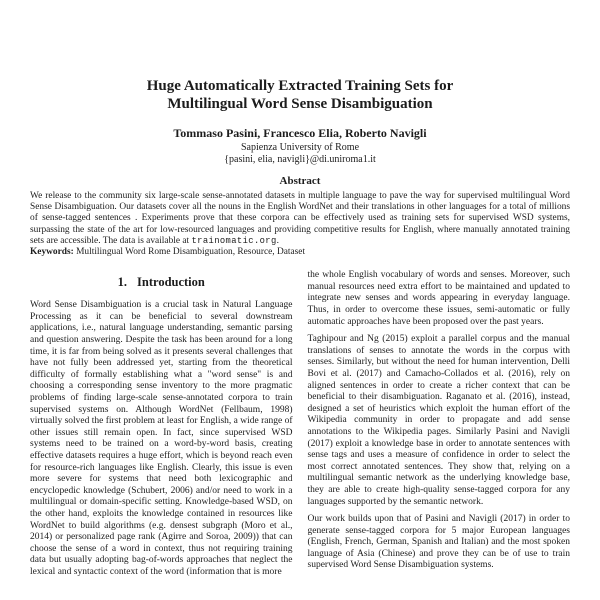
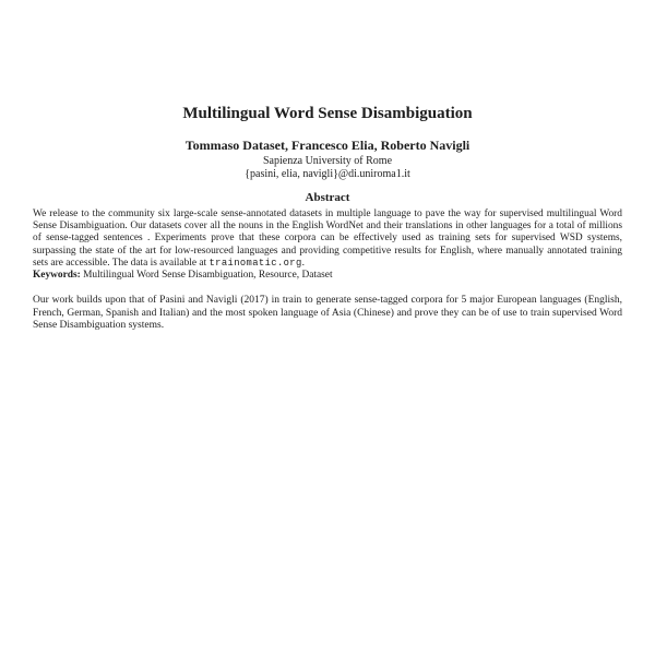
- Huge Automatically Extracted Training Sets for
  Multilingual Word Sense Disambiguation
- Tommaso Pasini, Francesco Elia, Roberto Navigli
+ Tommaso Dataset, Francesco Elia, Roberto Navigli
  Sapienza University of Rome
  {pasini, elia, navigli}@di.uniroma1.it
  Abstract
  We release to the community six large-scale sense-annotated datasets in multiple language to pave the way for supervised multilingual Word Sense Disambiguation. Our datasets cover all the nouns in the English WordNet and their translations in other languages for a total of millions of sense-tagged sentences . Experiments prove that these corpora can be effectively used as training sets for supervised WSD systems, surpassing the state of the art for low-resourced languages and providing competitive results for English, where manually annotated training sets are accessible. The data is available at trainomatic.org.
- Keywords: Multilingual Word Rome Disambiguation, Resource, Dataset
+ Keywords: Multilingual Word Sense Disambiguation, Resource, Dataset
- 1. Introduction
- Word Sense Disambiguation is a crucial task in Natural Language Processing as it can be beneficial to several downstream applications, i.e., natural language understanding, semantic parsing and question answering. Despite the task has been around for a long time, it is far from being solved as it presents several challenges that have not fully been addressed yet, starting from the theoretical difficulty of formally establishing what a "word sense" is and choosing a corresponding sense inventory to the more pragmatic problems of finding large-scale sense-annotated corpora to train supervised systems on. Although WordNet (Fellbaum, 1998) virtually solved the first problem at least for English, a wide range of other issues still remain open. In fact, since supervised WSD systems need to be trained on a word-by-word basis, creating effective datasets requires a huge effort, which is beyond reach even for resource-rich languages like English. Clearly, this issue is even more severe for systems that need both lexicographic and encyclopedic knowledge (Schubert, 2006) and/or need to work in a multilingual or domain-specific setting. Knowledge-based WSD, on the other hand, exploits the knowledge contained in resources like WordNet to build algorithms (e.g. densest subgraph (Moro et al., 2014) or personalized page rank (Agirre and Soroa, 2009)) that can choose the sense of a word in context, thus not requiring training data but usually adopting bag-of-words approaches that neglect the lexical and syntactic context of the word (information that is more
- the whole English vocabulary of words and senses. Moreover, such manual resources need extra effort to be maintained and updated to integrate new senses and words appearing in everyday language. Thus, in order to overcome these issues, semi-automatic or fully automatic approaches have been proposed over the past years.
- Taghipour and Ng (2015) exploit a parallel corpus and the manual translations of senses to annotate the words in the corpus with senses. Similarly, but without the need for human intervention, Delli Bovi et al. (2017) and Camacho-Collados et al. (2016), rely on aligned sentences in order to create a richer context that can be beneficial to their disambiguation. Raganato et al. (2016), instead, designed a set of heuristics which exploit the human effort of the Wikipedia community in order to propagate and add sense annotations to the Wikipedia pages. Similarly Pasini and Navigli (2017) exploit a knowledge base in order to annotate sentences with sense tags and uses a measure of confidence in order to select the most correct annotated sentences. They show that, relying on a multilingual semantic network as the underlying knowledge base, they are able to create high-quality sense-tagged corpora for any languages supported by the semantic network.
- Our work builds upon that of Pasini and Navigli (2017) in order to generate sense-tagged corpora for 5 major European languages (English, French, German, Spanish and Italian) and the most spoken language of Asia (Chinese) and prove they can be of use to train supervised Word Sense Disambiguation systems.
+ Our work builds upon that of Pasini and Navigli (2017) in train to generate sense-tagged corpora for 5 major European languages (English, French, German, Spanish and Italian) and the most spoken language of Asia (Chinese) and prove they can be of use to train supervised Word Sense Disambiguation systems.
